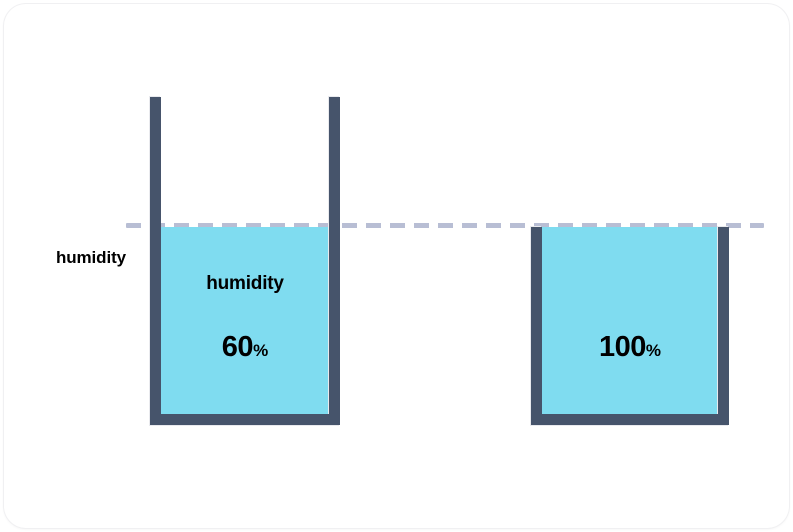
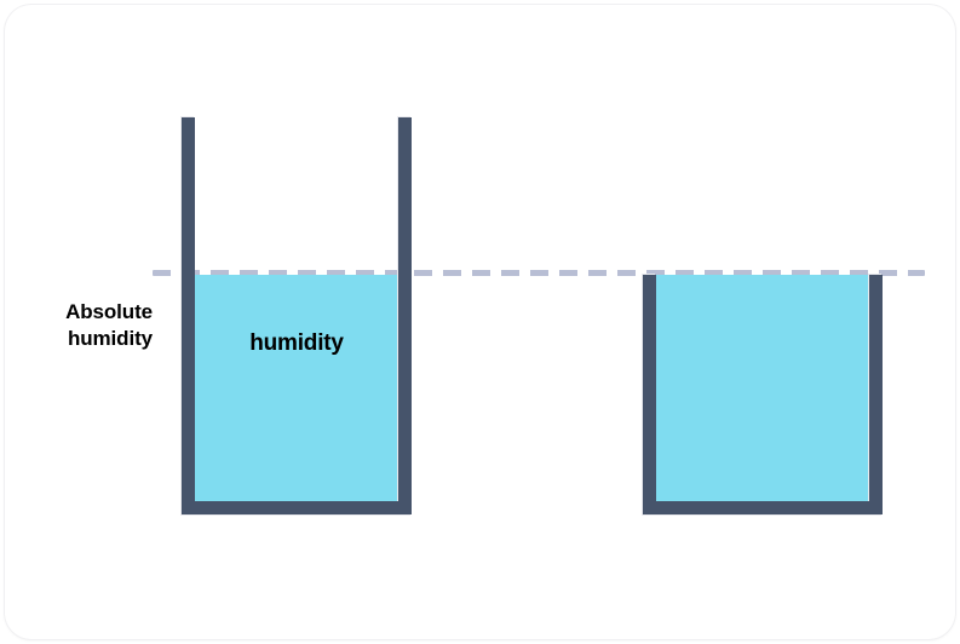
+ Absolute
  humidity
  humidity
- 60%
- 100%
